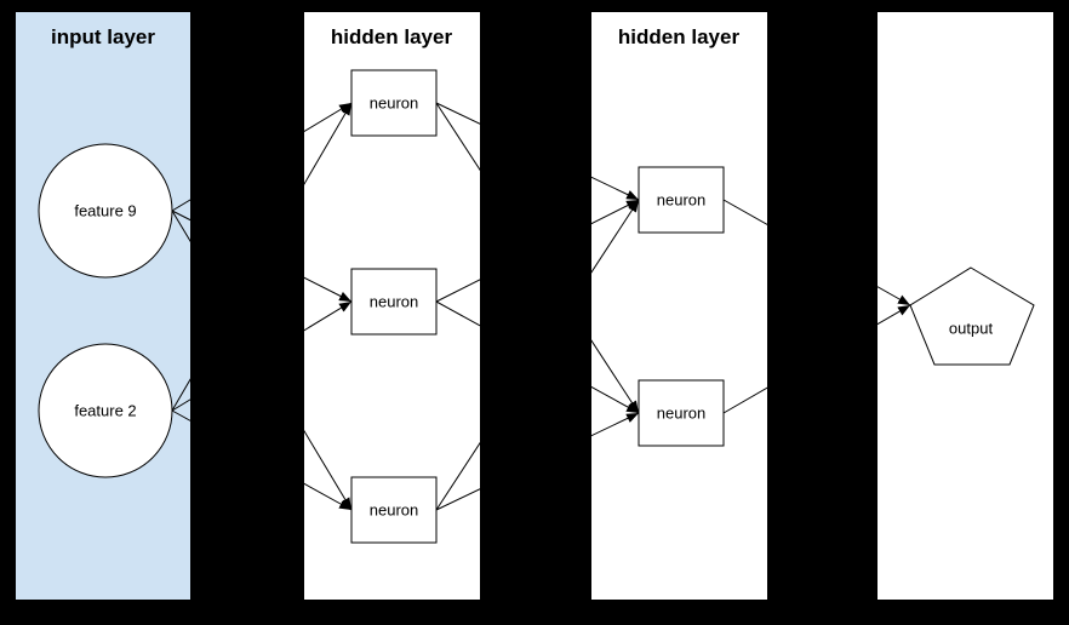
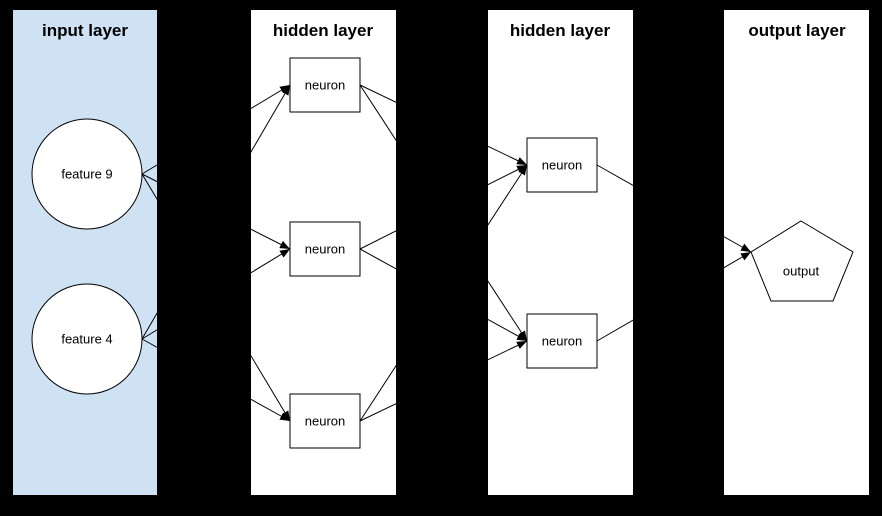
  feature 9
- feature 2
+ feature 4
  neuron
  neuron
  neuron
  neuron
  neuron
  output
  input layer
  hidden layer
  hidden layer
+ output layer
